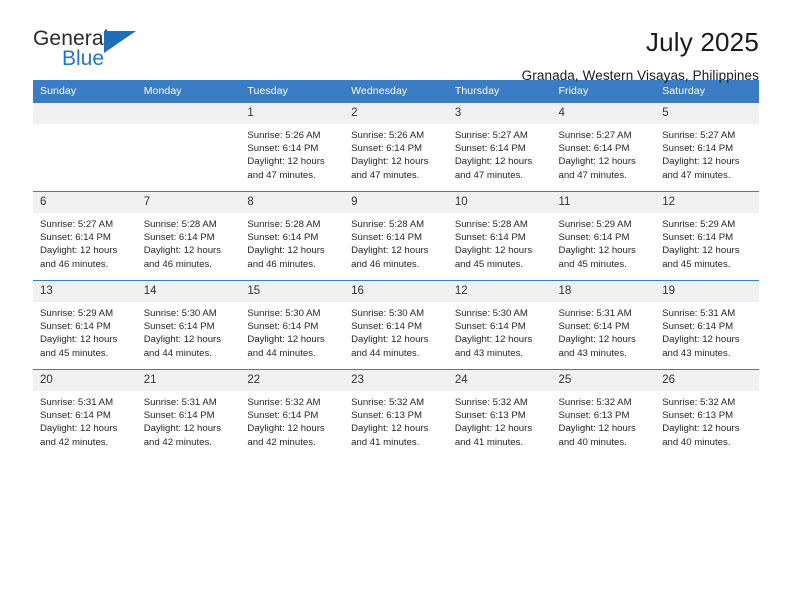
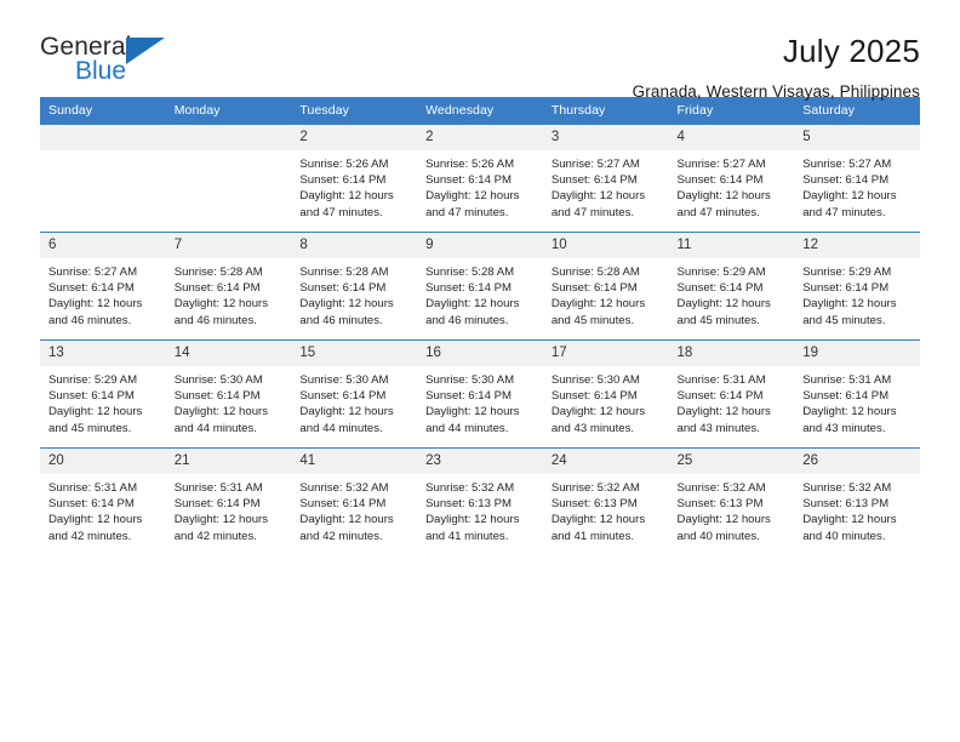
  General
  Blue
  July 2025
  Granada, Western Visayas, Philippines
  Sunday	Monday	Tuesday	Wednesday	Thursday	Friday	Saturday
- 		1Sunrise: 5:26 AMSunset: 6:14 PMDaylight: 12 hoursand 47 minutes.	2Sunrise: 5:26 AMSunset: 6:14 PMDaylight: 12 hoursand 47 minutes.	3Sunrise: 5:27 AMSunset: 6:14 PMDaylight: 12 hoursand 47 minutes.	4Sunrise: 5:27 AMSunset: 6:14 PMDaylight: 12 hoursand 47 minutes.	5Sunrise: 5:27 AMSunset: 6:14 PMDaylight: 12 hoursand 47 minutes.
+ 		2Sunrise: 5:26 AMSunset: 6:14 PMDaylight: 12 hoursand 47 minutes.	2Sunrise: 5:26 AMSunset: 6:14 PMDaylight: 12 hoursand 47 minutes.	3Sunrise: 5:27 AMSunset: 6:14 PMDaylight: 12 hoursand 47 minutes.	4Sunrise: 5:27 AMSunset: 6:14 PMDaylight: 12 hoursand 47 minutes.	5Sunrise: 5:27 AMSunset: 6:14 PMDaylight: 12 hoursand 47 minutes.
  6Sunrise: 5:27 AMSunset: 6:14 PMDaylight: 12 hoursand 46 minutes.	7Sunrise: 5:28 AMSunset: 6:14 PMDaylight: 12 hoursand 46 minutes.	8Sunrise: 5:28 AMSunset: 6:14 PMDaylight: 12 hoursand 46 minutes.	9Sunrise: 5:28 AMSunset: 6:14 PMDaylight: 12 hoursand 46 minutes.	10Sunrise: 5:28 AMSunset: 6:14 PMDaylight: 12 hoursand 45 minutes.	11Sunrise: 5:29 AMSunset: 6:14 PMDaylight: 12 hoursand 45 minutes.	12Sunrise: 5:29 AMSunset: 6:14 PMDaylight: 12 hoursand 45 minutes.
- 13Sunrise: 5:29 AMSunset: 6:14 PMDaylight: 12 hoursand 45 minutes.	14Sunrise: 5:30 AMSunset: 6:14 PMDaylight: 12 hoursand 44 minutes.	15Sunrise: 5:30 AMSunset: 6:14 PMDaylight: 12 hoursand 44 minutes.	16Sunrise: 5:30 AMSunset: 6:14 PMDaylight: 12 hoursand 44 minutes.	12Sunrise: 5:30 AMSunset: 6:14 PMDaylight: 12 hoursand 43 minutes.	18Sunrise: 5:31 AMSunset: 6:14 PMDaylight: 12 hoursand 43 minutes.	19Sunrise: 5:31 AMSunset: 6:14 PMDaylight: 12 hoursand 43 minutes.
+ 13Sunrise: 5:29 AMSunset: 6:14 PMDaylight: 12 hoursand 45 minutes.	14Sunrise: 5:30 AMSunset: 6:14 PMDaylight: 12 hoursand 44 minutes.	15Sunrise: 5:30 AMSunset: 6:14 PMDaylight: 12 hoursand 44 minutes.	16Sunrise: 5:30 AMSunset: 6:14 PMDaylight: 12 hoursand 44 minutes.	17Sunrise: 5:30 AMSunset: 6:14 PMDaylight: 12 hoursand 43 minutes.	18Sunrise: 5:31 AMSunset: 6:14 PMDaylight: 12 hoursand 43 minutes.	19Sunrise: 5:31 AMSunset: 6:14 PMDaylight: 12 hoursand 43 minutes.
- 20Sunrise: 5:31 AMSunset: 6:14 PMDaylight: 12 hoursand 42 minutes.	21Sunrise: 5:31 AMSunset: 6:14 PMDaylight: 12 hoursand 42 minutes.	22Sunrise: 5:32 AMSunset: 6:14 PMDaylight: 12 hoursand 42 minutes.	23Sunrise: 5:32 AMSunset: 6:13 PMDaylight: 12 hoursand 41 minutes.	24Sunrise: 5:32 AMSunset: 6:13 PMDaylight: 12 hoursand 41 minutes.	25Sunrise: 5:32 AMSunset: 6:13 PMDaylight: 12 hoursand 40 minutes.	26Sunrise: 5:32 AMSunset: 6:13 PMDaylight: 12 hoursand 40 minutes.
+ 20Sunrise: 5:31 AMSunset: 6:14 PMDaylight: 12 hoursand 42 minutes.	21Sunrise: 5:31 AMSunset: 6:14 PMDaylight: 12 hoursand 42 minutes.	41Sunrise: 5:32 AMSunset: 6:14 PMDaylight: 12 hoursand 42 minutes.	23Sunrise: 5:32 AMSunset: 6:13 PMDaylight: 12 hoursand 41 minutes.	24Sunrise: 5:32 AMSunset: 6:13 PMDaylight: 12 hoursand 41 minutes.	25Sunrise: 5:32 AMSunset: 6:13 PMDaylight: 12 hoursand 40 minutes.	26Sunrise: 5:32 AMSunset: 6:13 PMDaylight: 12 hoursand 40 minutes.
